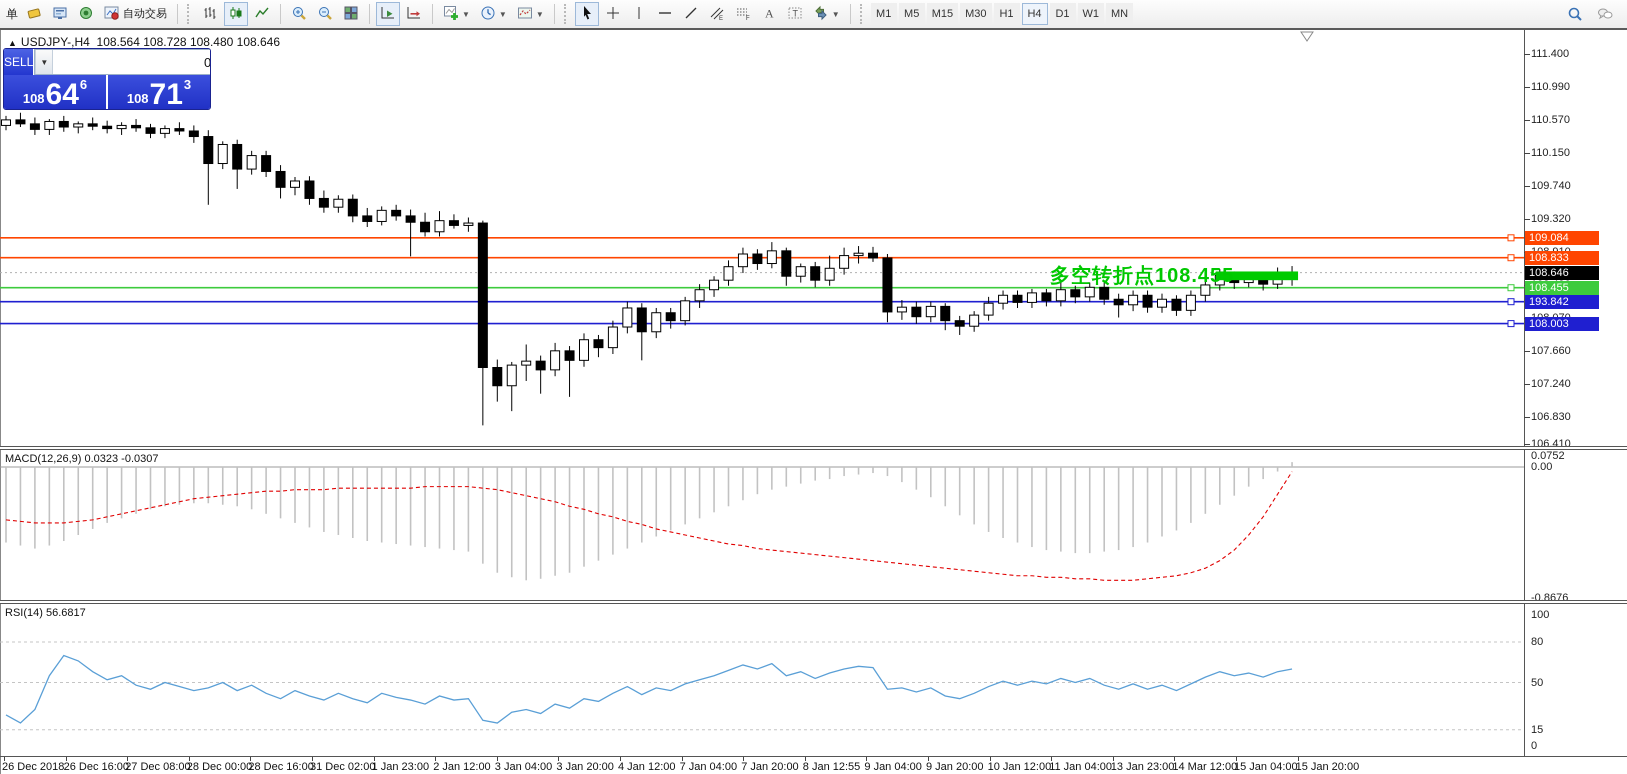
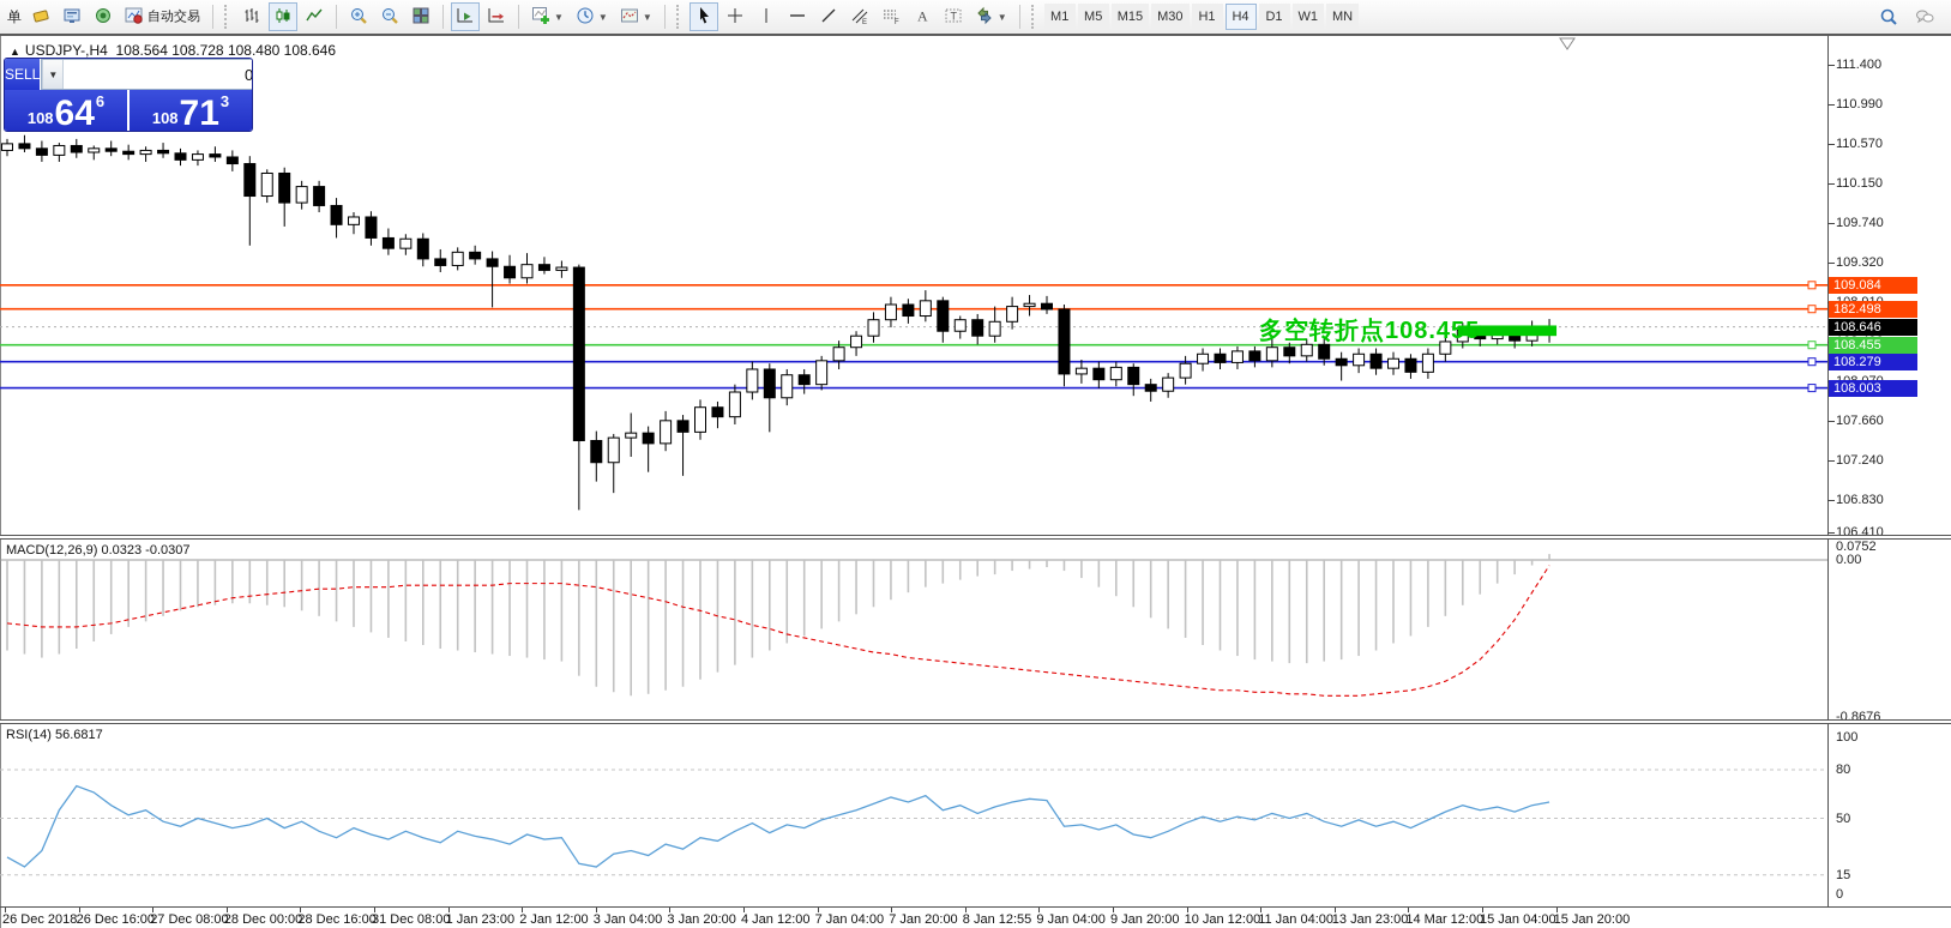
  单
  自动交易
  ▼
  ▼
  ▼
  A
  T
  ▼
  M1
  M5
  M15
  M30
  H1
  H4
  D1
  W1
  MN
  ▲ USDJPY-,H4 108.564 108.728 108.480 108.646
  MACD(12,26,9) 0.0323 -0.0307
  RSI(14) 56.6817
  多空转折点108.455
  SELL
  ▼
  108
  64
  6
  108
  71
  3
  111.400
  110.990
  110.570
  110.150
  109.740
  109.320
  107.660
  107.240
  106.830
  106.410
  109.084
- 108.833
+ 182.498
  108.646
  108.455
- 193.842
+ 108.279
  108.003
  0.0752
  0.00
  -0.8676
  100
  80
  50
  15
  0
  26 Dec 2018
  26 Dec 16:00
  27 Dec 08:00
  28 Dec 00:00
  28 Dec 16:00
- 31 Dec 02:00
+ 31 Dec 08:00
  1 Jan 23:00
  2 Jan 12:00
  3 Jan 04:00
  3 Jan 20:00
  4 Jan 12:00
  7 Jan 04:00
  7 Jan 20:00
  8 Jan 12:55
  9 Jan 04:00
  9 Jan 20:00
  10 Jan 12:00
  11 Jan 04:00
  13 Jan 23:00
  14 Mar 12:00
  15 Jan 04:00
  15 Jan 20:00
